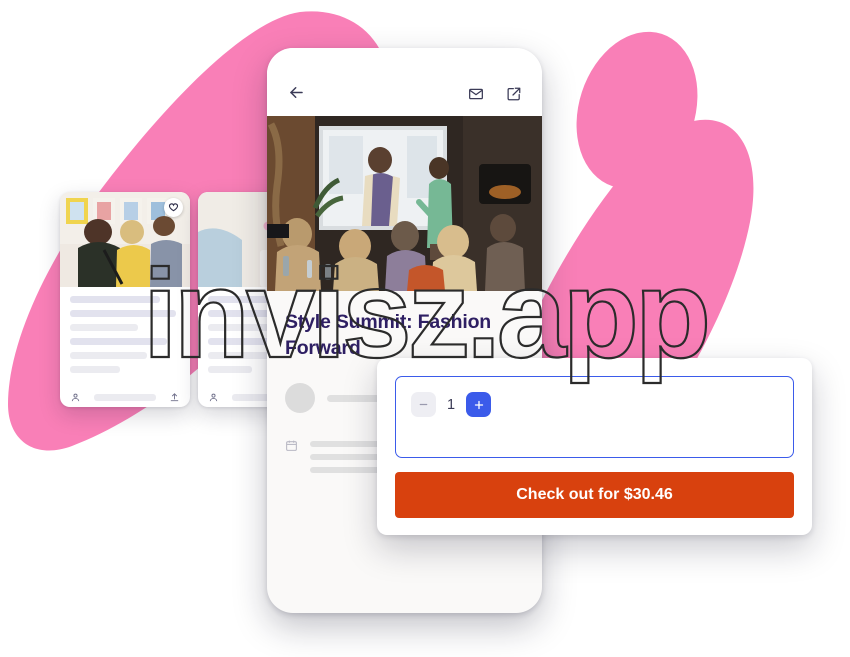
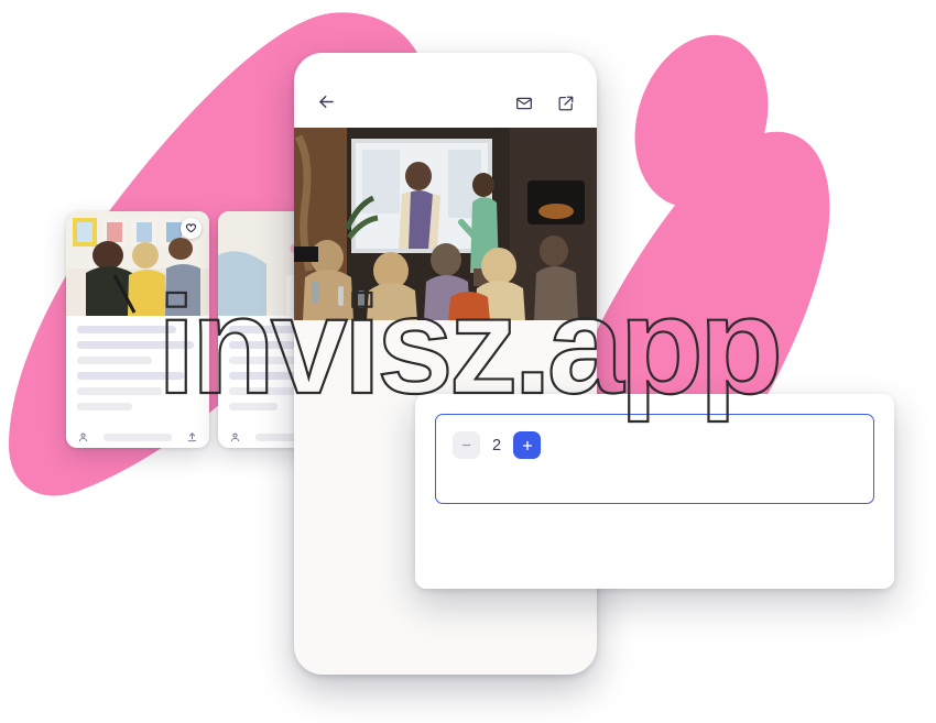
- Style Summit: Fashion Forward
- 1
+ 2
- Check out for $30.46
  invisz.app
